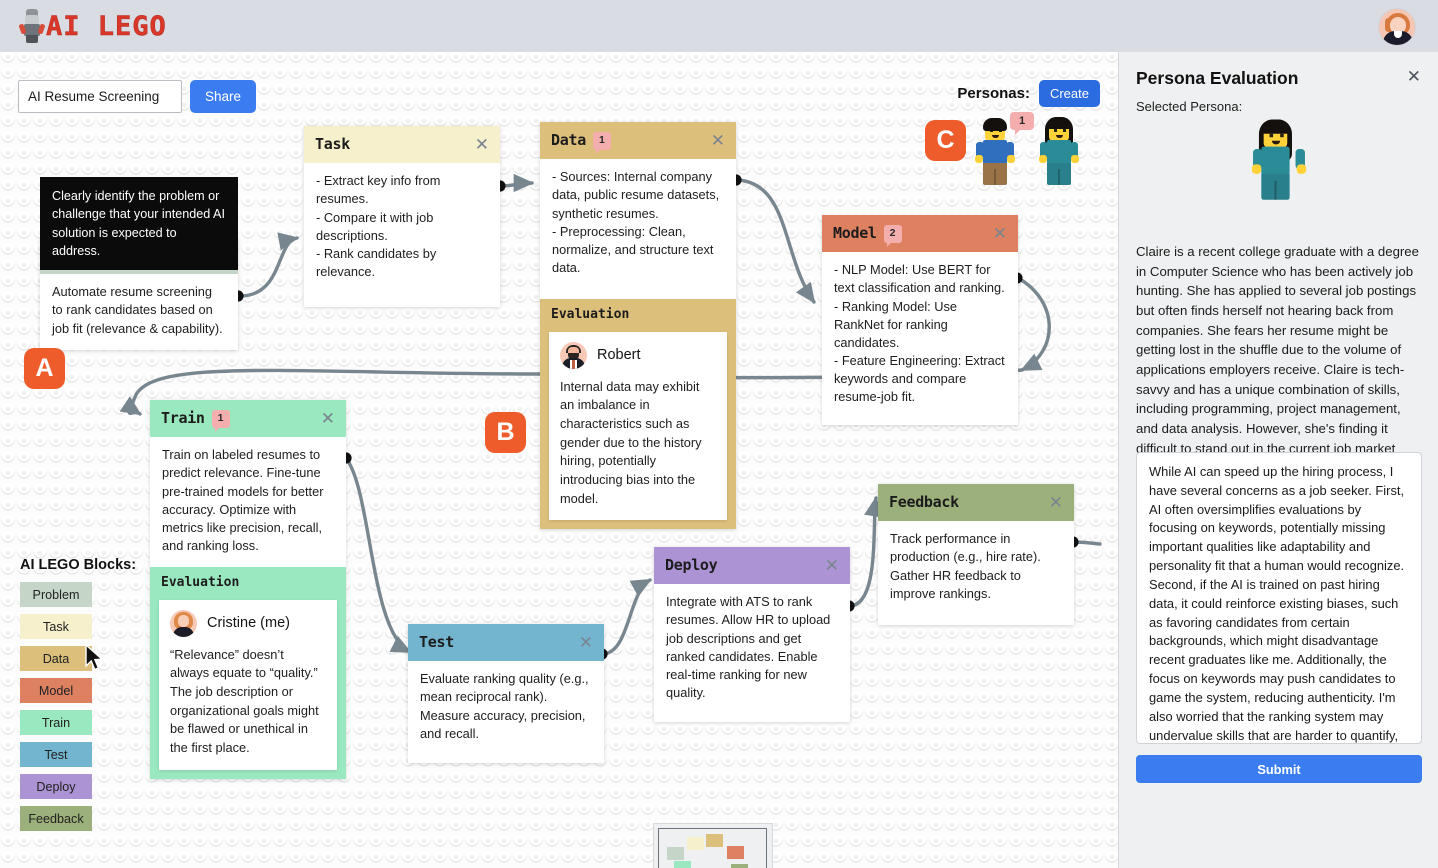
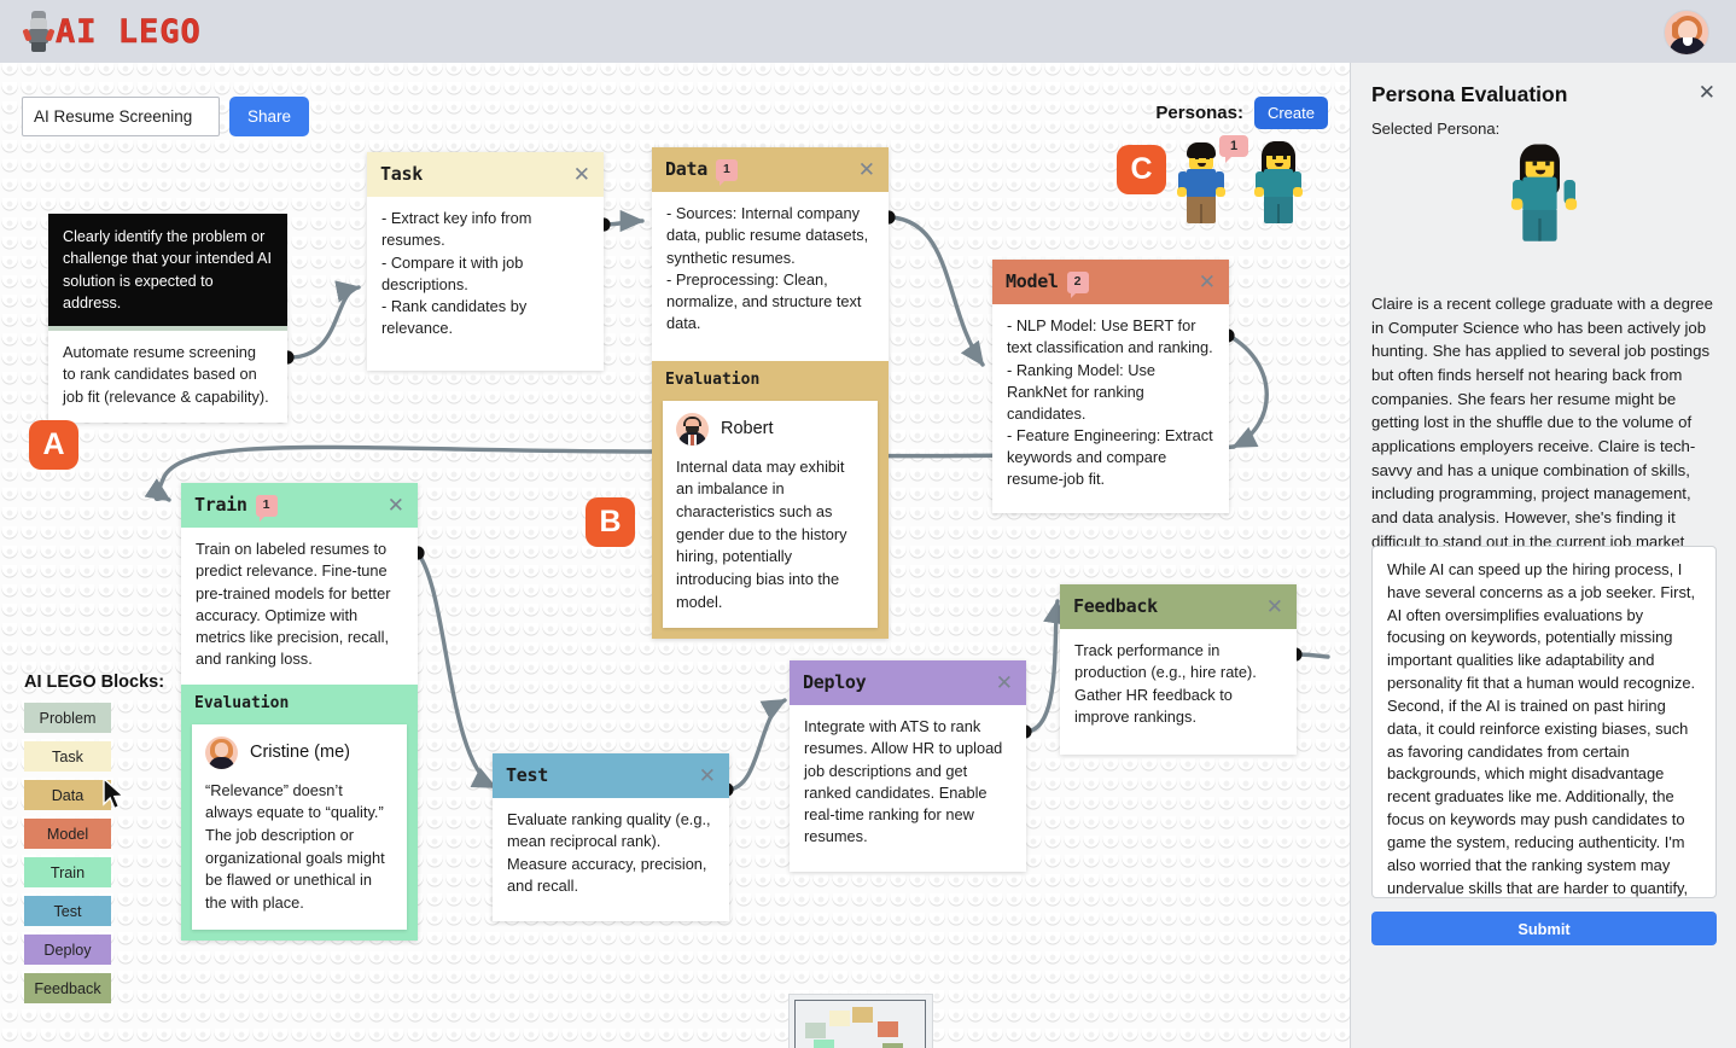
  AI LEGO
  AI Resume Screening
  Share
  Personas:
  Create
  1
  A
  B
  C
  Clearly identify the problem or challenge that your intended AI solution is expected to address.
  Automate resume screening to rank candidates based on job fit (relevance & capability).
  Task
  ✕
  - Extract key info from resumes.
  - Compare it with job descriptions.
  - Rank candidates by relevance.
  Data
  1
  ✕
  - Sources: Internal company data, public resume datasets, synthetic resumes.
  - Preprocessing: Clean, normalize, and structure text data.
  Evaluation
  Robert
  Internal data may exhibit an imbalance in characteristics such as gender due to the history hiring, potentially introducing bias into the model.
  Model
  2
  ✕
  - NLP Model: Use BERT for text classification and ranking.
  - Ranking Model: Use RankNet for ranking candidates.
  - Feature Engineering: Extract keywords and compare resume-job fit.
  Train
  1
  ✕
  Train on labeled resumes to predict relevance. Fine-tune pre-trained models for better accuracy. Optimize with metrics like precision, recall, and ranking loss.
  Evaluation
  Cristine (me)
- “Relevance” doesn’t always equate to “quality.” The job description or organizational goals might be flawed or unethical in the first place.
+ “Relevance” doesn’t always equate to “quality.” The job description or organizational goals might be flawed or unethical in the with place.
  Test
  ✕
  Evaluate ranking quality (e.g., mean reciprocal rank). Measure accuracy, precision, and recall.
  Deploy
  ✕
- Integrate with ATS to rank resumes. Allow HR to upload job descriptions and get ranked candidates. Enable real-time ranking for new quality.
+ Integrate with ATS to rank resumes. Allow HR to upload job descriptions and get ranked candidates. Enable real-time ranking for new resumes.
  Feedback
  ✕
  Track performance in production (e.g., hire rate). Gather HR feedback to improve rankings.
  AI LEGO Blocks:
  Problem
  Task
  Data
  Model
  Train
  Test
  Deploy
  Feedback
  Persona Evaluation
  ✕
  Selected Persona:
  Claire is a recent college graduate with a degree in Computer Science who has been actively job hunting. She has applied to several job postings but often finds herself not hearing back from companies. She fears her resume might be getting lost in the shuffle due to the volume of applications employers receive. Claire is tech-savvy and has a unique combination of skills, including programming, project management, and data analysis. However, she's finding it difficult to stand out in the current job market
  Submit
